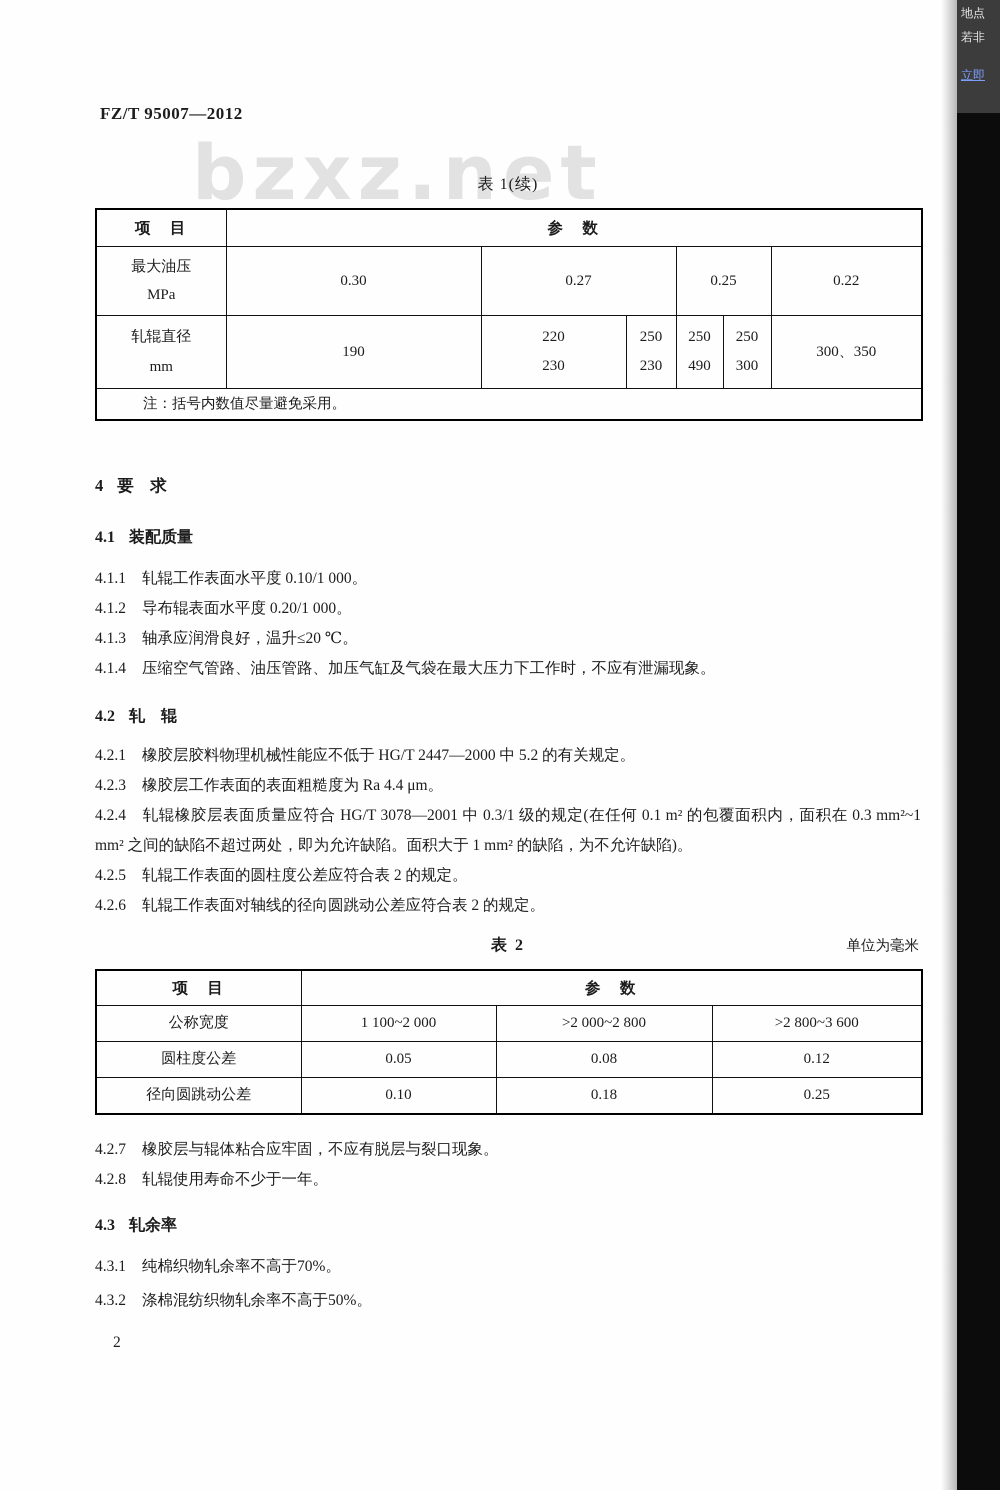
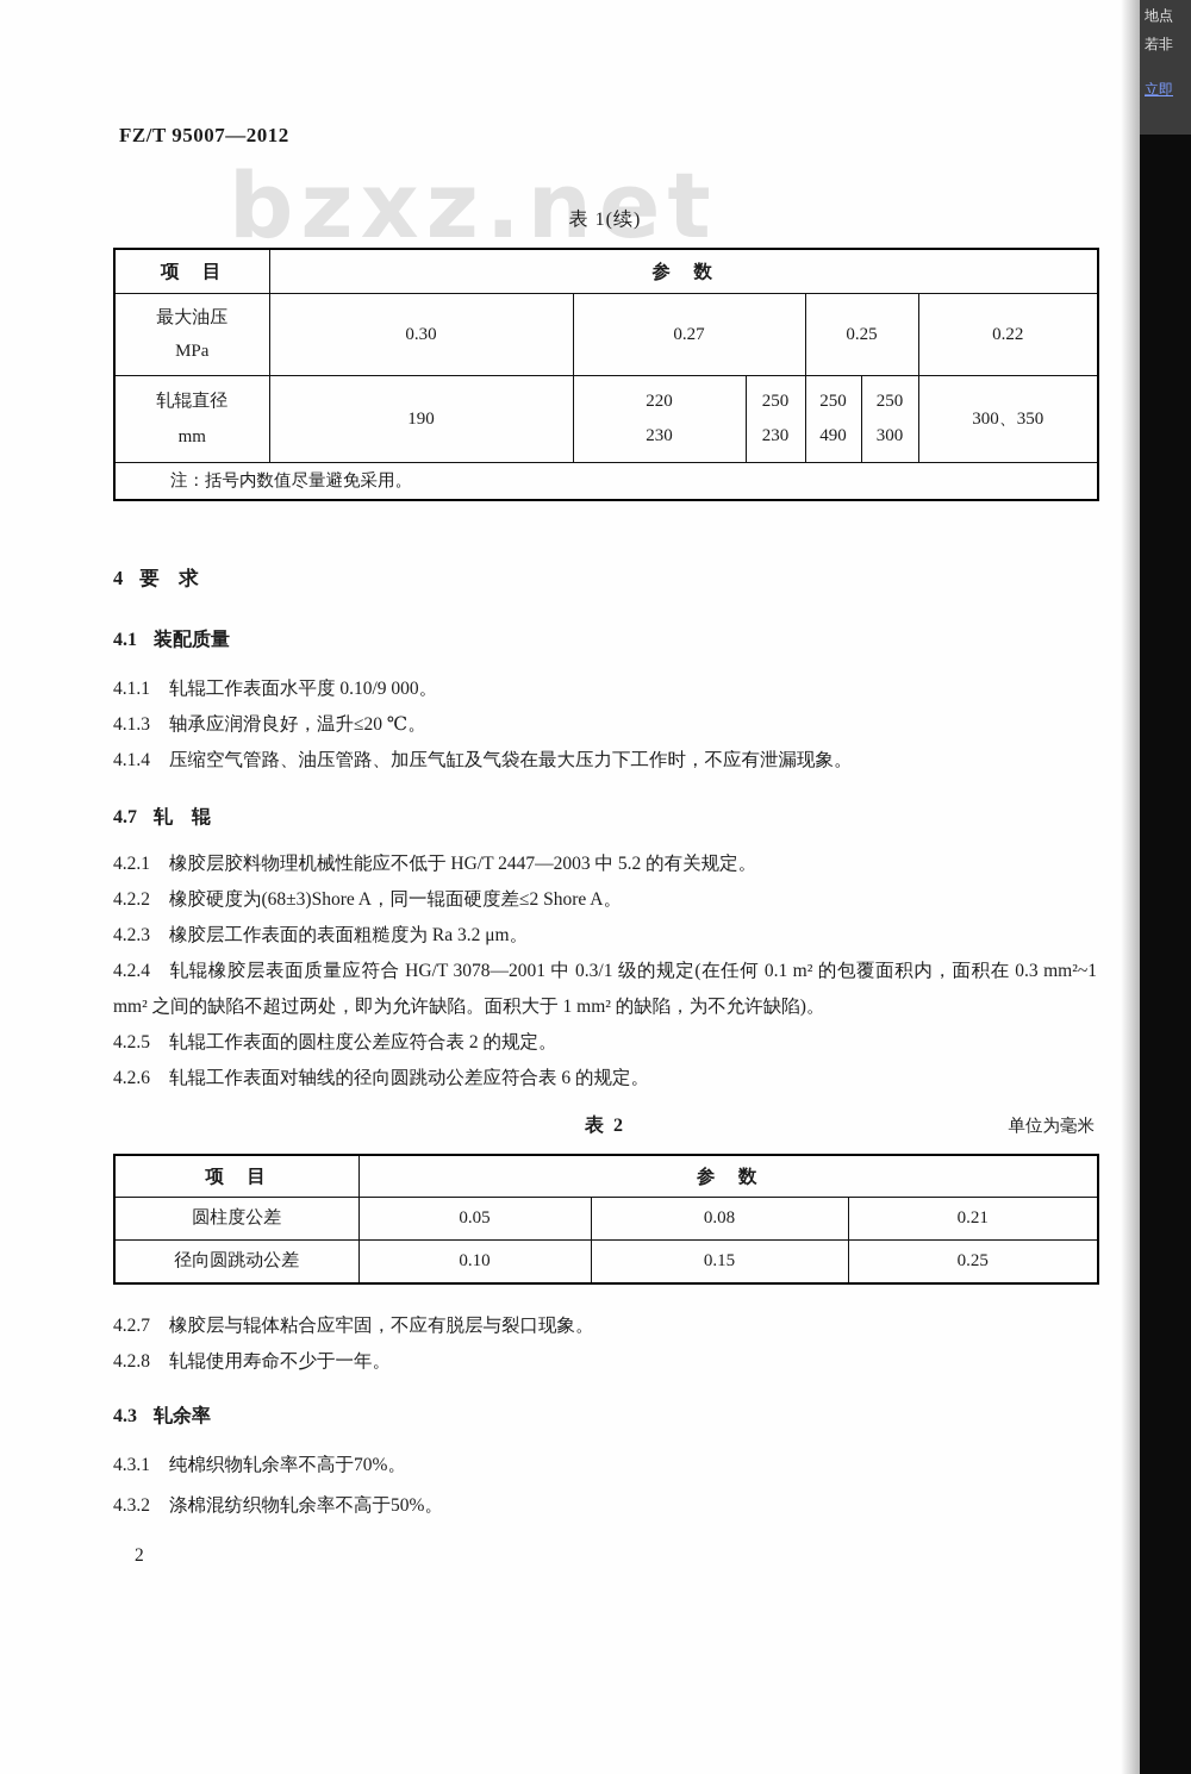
  bzxz.net
  FZ/T 95007—2012
  表 1(续)
  项 目	参 数
  最大油压 MPa	0.30	0.27	0.25	0.22
  轧辊直径 mm	190	220 230	250 230	250 490	250 300	300、350
  注：括号内数值尽量避免采用。
  4 要 求
  4.1 装配质量
- 4.1.1 轧辊工作表面水平度 0.10/1 000。
+ 4.1.1 轧辊工作表面水平度 0.10/9 000。
- 4.1.2 导布辊表面水平度 0.20/1 000。
  4.1.3 轴承应润滑良好，温升≤20 ℃。
  4.1.4 压缩空气管路、油压管路、加压气缸及气袋在最大压力下工作时，不应有泄漏现象。
- 4.2 轧 辊
+ 4.7 轧 辊
- 4.2.1 橡胶层胶料物理机械性能应不低于 HG/T 2447—2000 中 5.2 的有关规定。
+ 4.2.1 橡胶层胶料物理机械性能应不低于 HG/T 2447—2003 中 5.2 的有关规定。
+ 4.2.2 橡胶硬度为(68±3)Shore A，同一辊面硬度差≤2 Shore A。
- 4.2.3 橡胶层工作表面的表面粗糙度为 Ra 4.4 μm。
+ 4.2.3 橡胶层工作表面的表面粗糙度为 Ra 3.2 μm。
  4.2.4 轧辊橡胶层表面质量应符合 HG/T 3078—2001 中 0.3/1 级的规定(在任何 0.1 m² 的包覆面积内，面积在 0.3 mm²~1 mm² 之间的缺陷不超过两处，即为允许缺陷。面积大于 1 mm² 的缺陷，为不允许缺陷)。
  4.2.5 轧辊工作表面的圆柱度公差应符合表 2 的规定。
- 4.2.6 轧辊工作表面对轴线的径向圆跳动公差应符合表 2 的规定。
+ 4.2.6 轧辊工作表面对轴线的径向圆跳动公差应符合表 6 的规定。
  表 2
  单位为毫米
  项 目	参 数
- 公称宽度	1 100~2 000	>2 000~2 800	>2 800~3 600
- 圆柱度公差	0.05	0.08	0.12
+ 圆柱度公差	0.05	0.08	0.21
- 径向圆跳动公差	0.10	0.18	0.25
+ 径向圆跳动公差	0.10	0.15	0.25
  4.2.7 橡胶层与辊体粘合应牢固，不应有脱层与裂口现象。
  4.2.8 轧辊使用寿命不少于一年。
  4.3 轧余率
  4.3.1 纯棉织物轧余率不高于70%。
  4.3.2 涤棉混纺织物轧余率不高于50%。
  2
  地点
  若非
  立即
